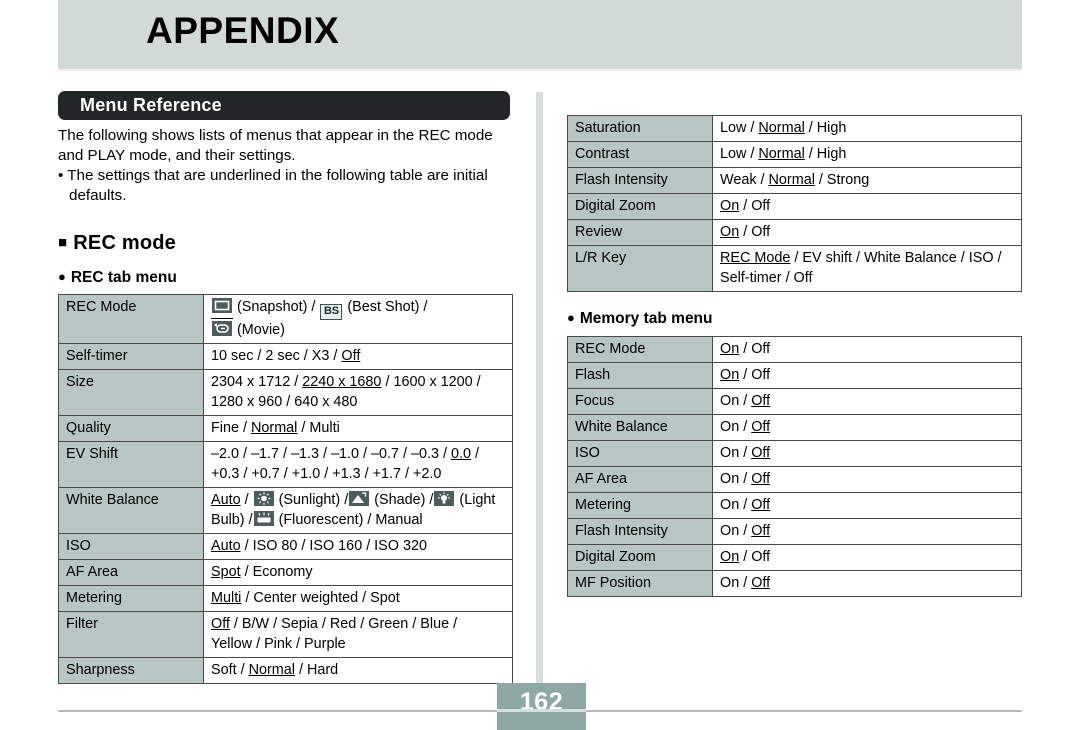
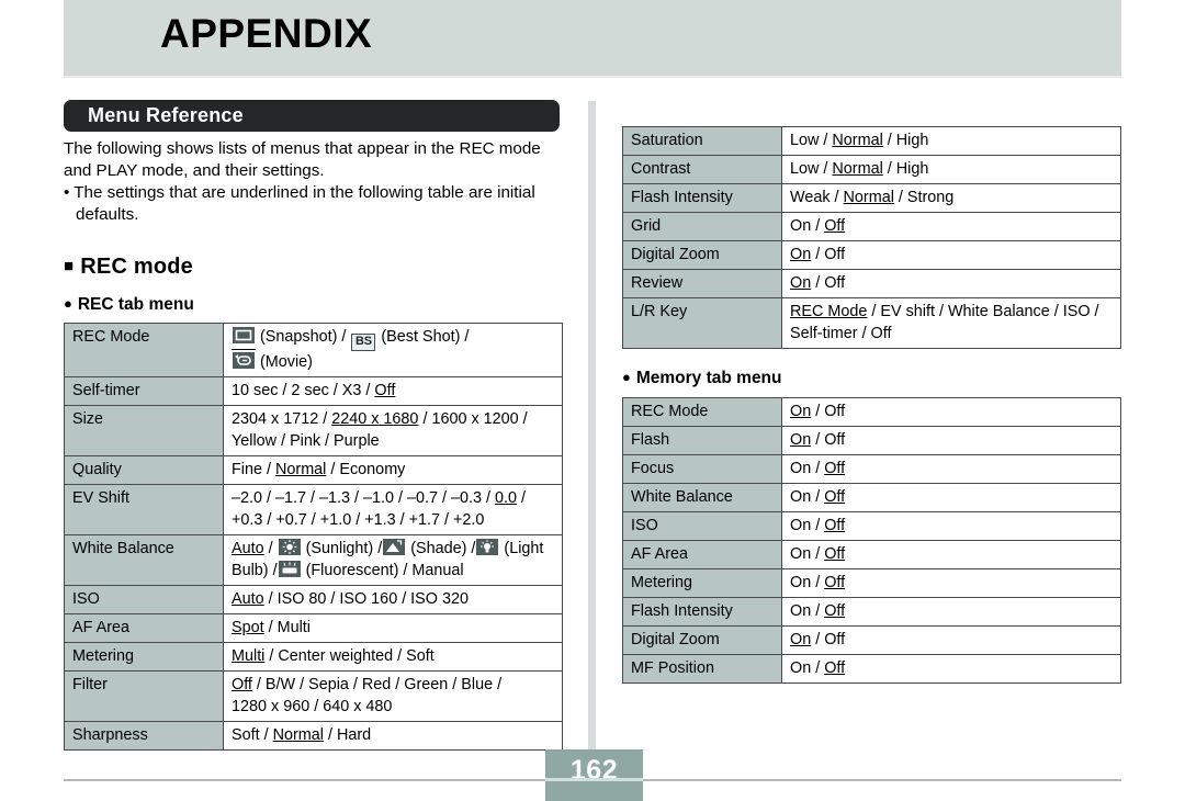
  APPENDIX
  Menu Reference
  The following shows lists of menus that appear in the REC mode and PLAY mode, and their settings.
  • The settings that are underlined in the following table are initial defaults.
  ■ REC mode
  ● REC tab menu
  REC Mode	(Snapshot) / BS (Best Shot) / (Movie)
  Self-timer	10 sec / 2 sec / X3 / Off
- Size	2304 x 1712 / 2240 x 1680 / 1600 x 1200 /1280 x 960 / 640 x 480
+ Size	2304 x 1712 / 2240 x 1680 / 1600 x 1200 /Yellow / Pink / Purple
- Quality	Fine / Normal / Multi
+ Quality	Fine / Normal / Economy
  EV Shift	–2.0 / –1.7 / –1.3 / –1.0 / –0.7 / –0.3 / 0.0 /+0.3 / +0.7 / +1.0 / +1.3 / +1.7 / +2.0
  White Balance	Auto / (Sunlight) / (Shade) / (Light Bulb) / (Fluorescent) / Manual
  ISO	Auto / ISO 80 / ISO 160 / ISO 320
- AF Area	Spot / Economy
+ AF Area	Spot / Multi
- Metering	Multi / Center weighted / Spot
+ Metering	Multi / Center weighted / Soft
- Filter	Off / B/W / Sepia / Red / Green / Blue /Yellow / Pink / Purple
+ Filter	Off / B/W / Sepia / Red / Green / Blue /1280 x 960 / 640 x 480
  Sharpness	Soft / Normal / Hard
  Saturation	Low / Normal / High
  Contrast	Low / Normal / High
  Flash Intensity	Weak / Normal / Strong
+ Grid	On / Off
  Digital Zoom	On / Off
  Review	On / Off
  L/R Key	REC Mode / EV shift / White Balance / ISO /Self-timer / Off
  ● Memory tab menu
  REC Mode	On / Off
  Flash	On / Off
  Focus	On / Off
  White Balance	On / Off
  ISO	On / Off
  AF Area	On / Off
  Metering	On / Off
  Flash Intensity	On / Off
  Digital Zoom	On / Off
  MF Position	On / Off
  162
